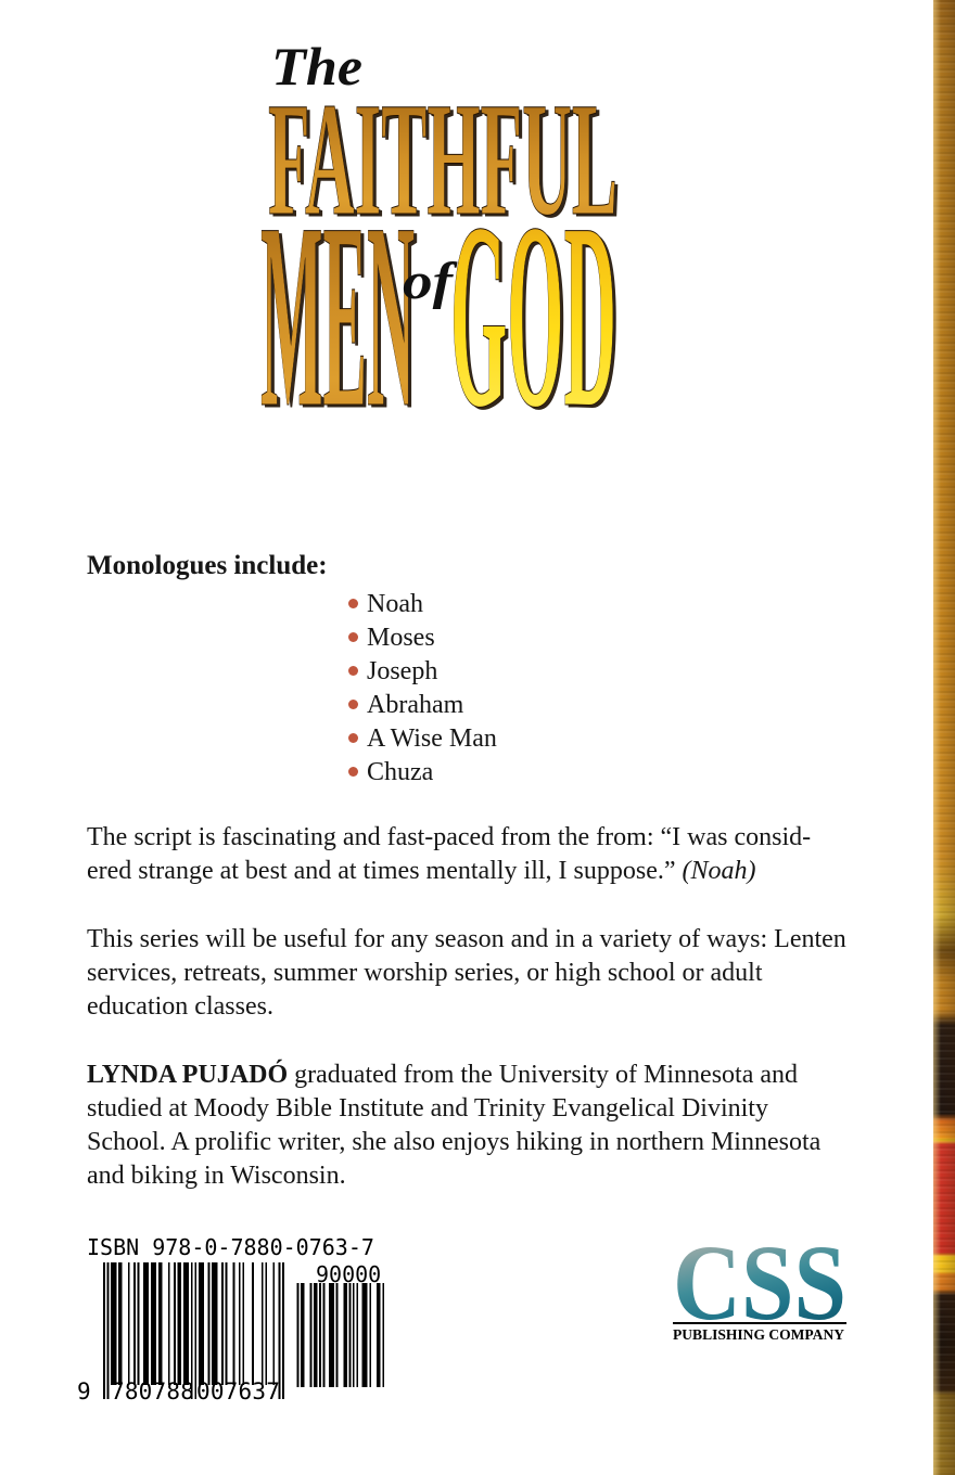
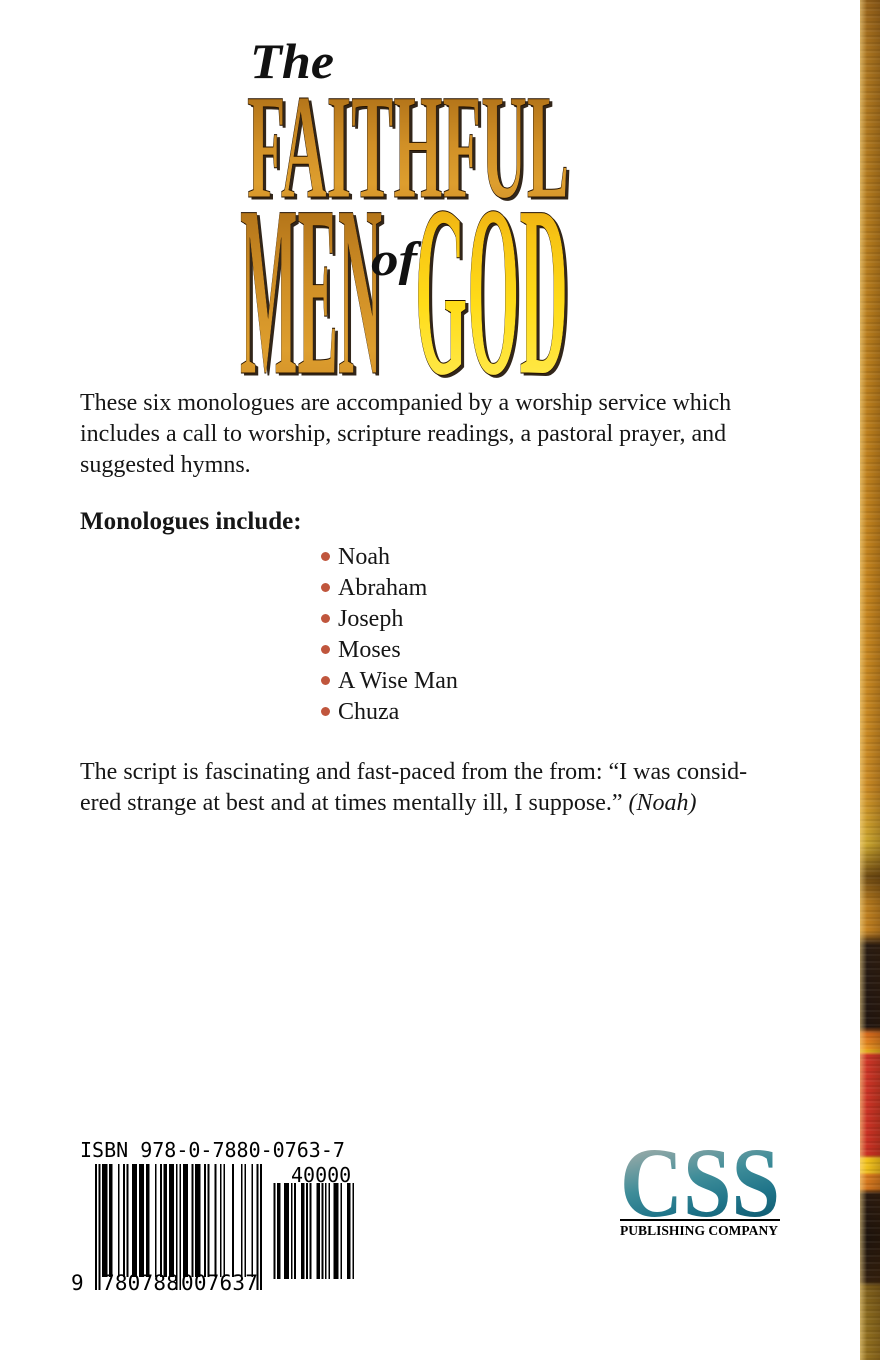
  The
  FAITHFUL
  MEN
  GOD
  of
+ These six monologues are accompanied by a worship service which includes a call to worship, scripture readings, a pastoral prayer, and suggested hymns.
  Monologues include:
  Noah
- Moses
+ Abraham
  Joseph
- Abraham
+ Moses
  A Wise Man
  Chuza
  The script is fascinating and fast-paced from the from: “I was consid-
  ered strange at best and at times mentally ill, I suppose.” (Noah)
- This series will be useful for any season and in a variety of ways: Lenten services, retreats, summer worship series, or high school or adult education classes.
- LYNDA PUJADÓ graduated from the University of Minnesota and studied at Moody Bible Institute and Trinity Evangelical Divinity School. A prolific writer, she also enjoys hiking in northern Minnesota and biking in Wisconsin.
  ISBN 978-0-7880-0763-7
- 90000
+ 40000
  9
  780788
  007637
  CSS
  PUBLISHING COMPANY
